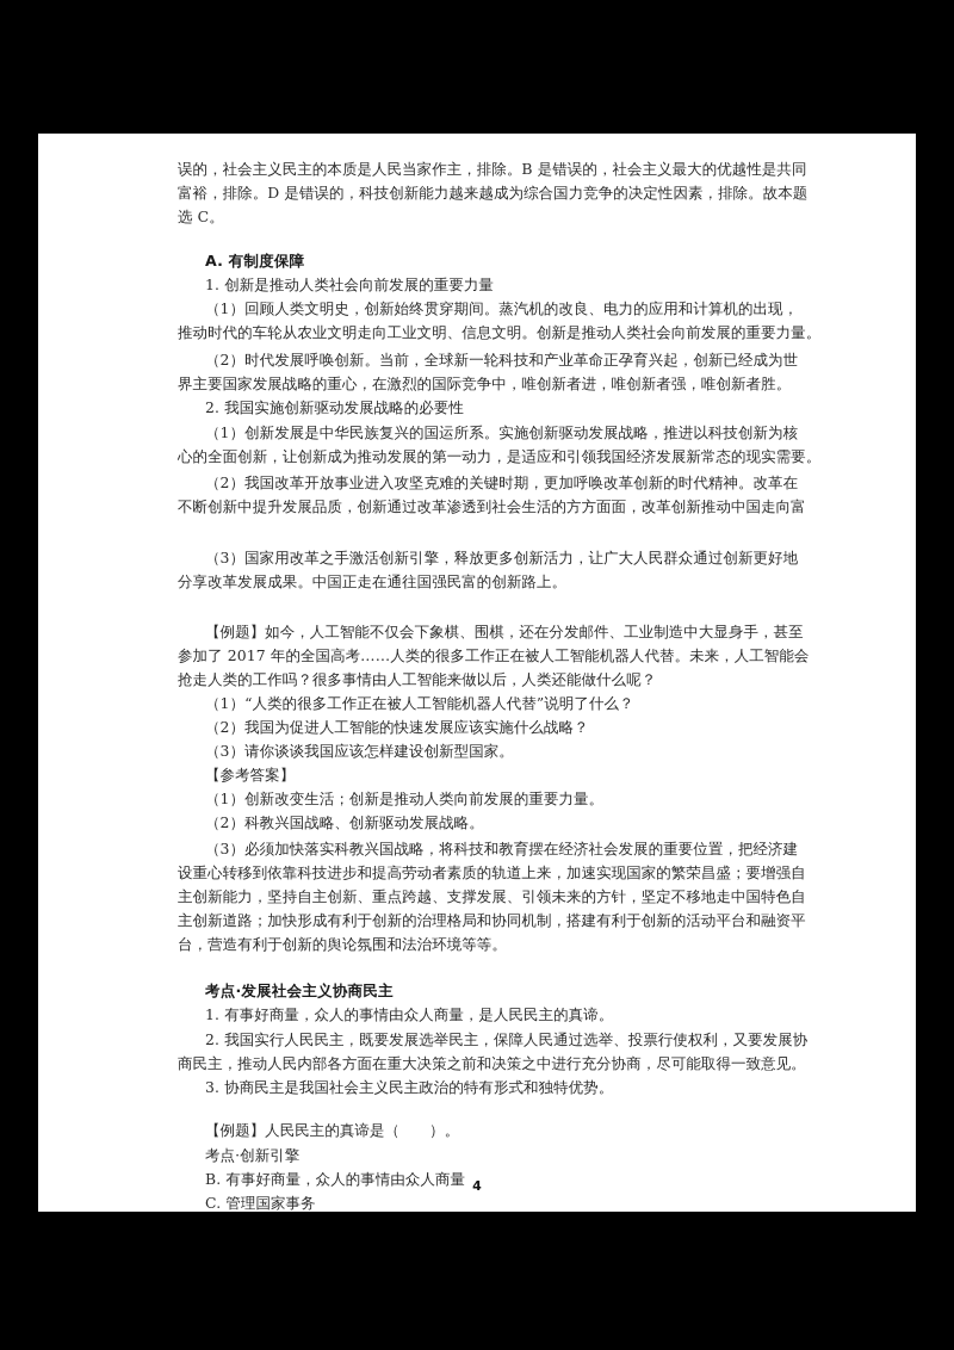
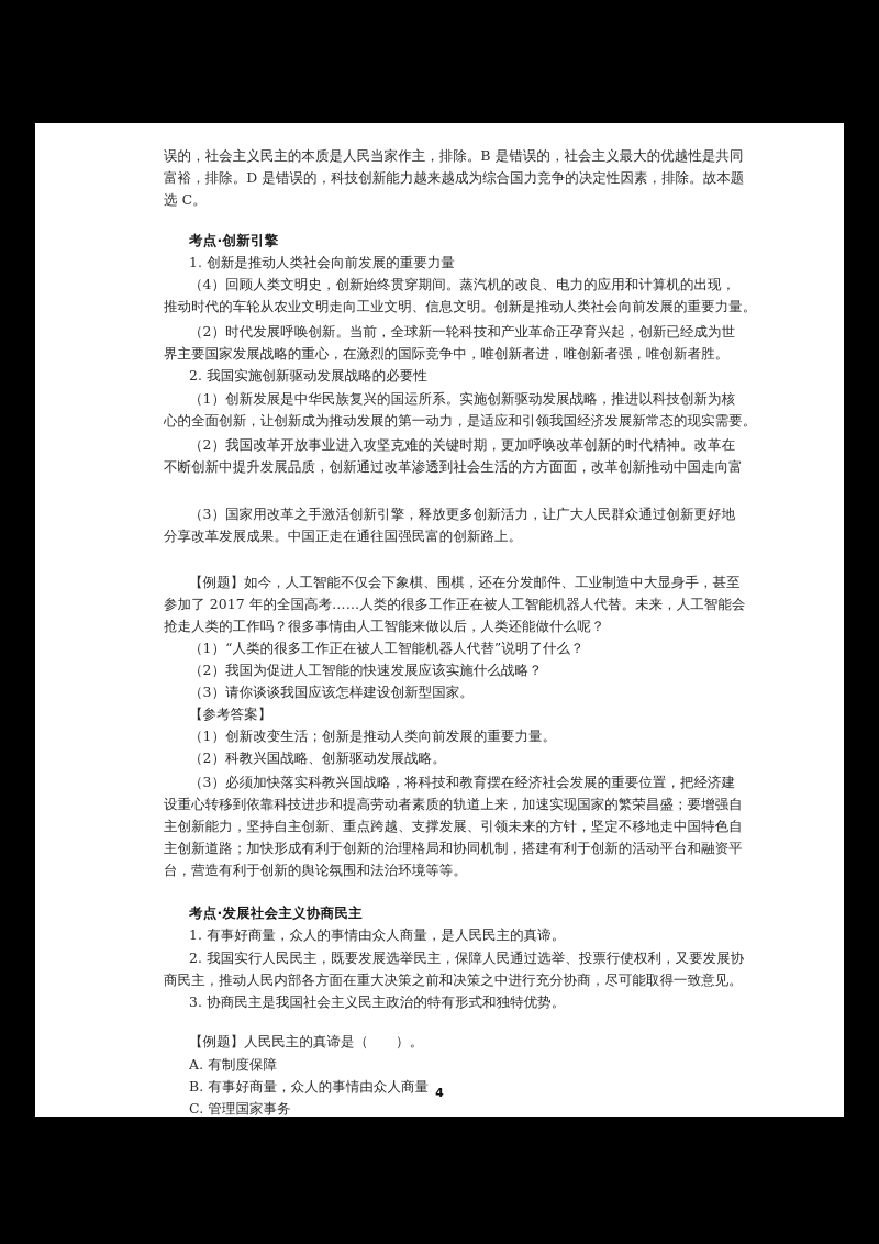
  误的，社会主义民主的本质是人民当家作主，排除。B 是错误的，社会主义最大的优越性是共同
  富裕，排除。D 是错误的，科技创新能力越来越成为综合国力竞争的决定性因素，排除。故本题
  选 C。
- A. 有制度保障
+ 考点·创新引擎
  1. 创新是推动人类社会向前发展的重要力量
- （1）回顾人类文明史，创新始终贯穿期间。蒸汽机的改良、电力的应用和计算机的出现，
+ （4）回顾人类文明史，创新始终贯穿期间。蒸汽机的改良、电力的应用和计算机的出现，
  推动时代的车轮从农业文明走向工业文明、信息文明。创新是推动人类社会向前发展的重要力量。
  （2）时代发展呼唤创新。当前，全球新一轮科技和产业革命正孕育兴起，创新已经成为世
  界主要国家发展战略的重心，在激烈的国际竞争中，唯创新者进，唯创新者强，唯创新者胜。
  2. 我国实施创新驱动发展战略的必要性
  （1）创新发展是中华民族复兴的国运所系。实施创新驱动发展战略，推进以科技创新为核
  心的全面创新，让创新成为推动发展的第一动力，是适应和引领我国经济发展新常态的现实需要。
  （2）我国改革开放事业进入攻坚克难的关键时期，更加呼唤改革创新的时代精神。改革在
  不断创新中提升发展品质，创新通过改革渗透到社会生活的方方面面，改革创新推动中国走向富
  （3）国家用改革之手激活创新引擎，释放更多创新活力，让广大人民群众通过创新更好地
  分享改革发展成果。中国正走在通往国强民富的创新路上。
  【例题】如今，人工智能不仅会下象棋、围棋，还在分发邮件、工业制造中大显身手，甚至
  参加了 2017 年的全国高考……人类的很多工作正在被人工智能机器人代替。未来，人工智能会
  抢走人类的工作吗？很多事情由人工智能来做以后，人类还能做什么呢？
  （1）“人类的很多工作正在被人工智能机器人代替”说明了什么？
  （2）我国为促进人工智能的快速发展应该实施什么战略？
  （3）请你谈谈我国应该怎样建设创新型国家。
  【参考答案】
  （1）创新改变生活；创新是推动人类向前发展的重要力量。
  （2）科教兴国战略、创新驱动发展战略。
  （3）必须加快落实科教兴国战略，将科技和教育摆在经济社会发展的重要位置，把经济建
  设重心转移到依靠科技进步和提高劳动者素质的轨道上来，加速实现国家的繁荣昌盛；要增强自
  主创新能力，坚持自主创新、重点跨越、支撑发展、引领未来的方针，坚定不移地走中国特色自
  主创新道路；加快形成有利于创新的治理格局和协同机制，搭建有利于创新的活动平台和融资平
  台，营造有利于创新的舆论氛围和法治环境等等。
  考点·发展社会主义协商民主
  1. 有事好商量，众人的事情由众人商量，是人民民主的真谛。
  2. 我国实行人民民主，既要发展选举民主，保障人民通过选举、投票行使权利，又要发展协
  商民主，推动人民内部各方面在重大决策之前和决策之中进行充分协商，尽可能取得一致意见。
  3. 协商民主是我国社会主义民主政治的特有形式和独特优势。
  【例题】人民民主的真谛是（ ）。
- 考点·创新引擎
+ A. 有制度保障
  B. 有事好商量，众人的事情由众人商量
  C. 管理国家事务
  4
